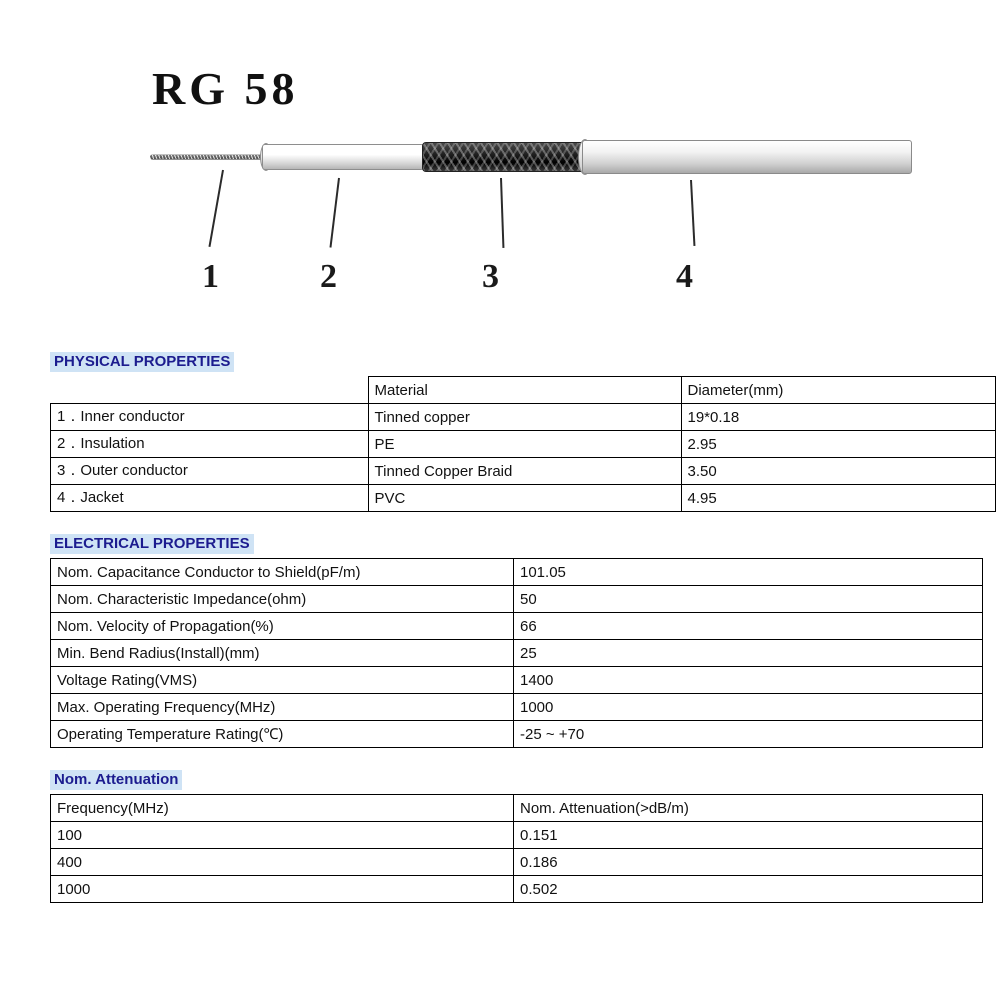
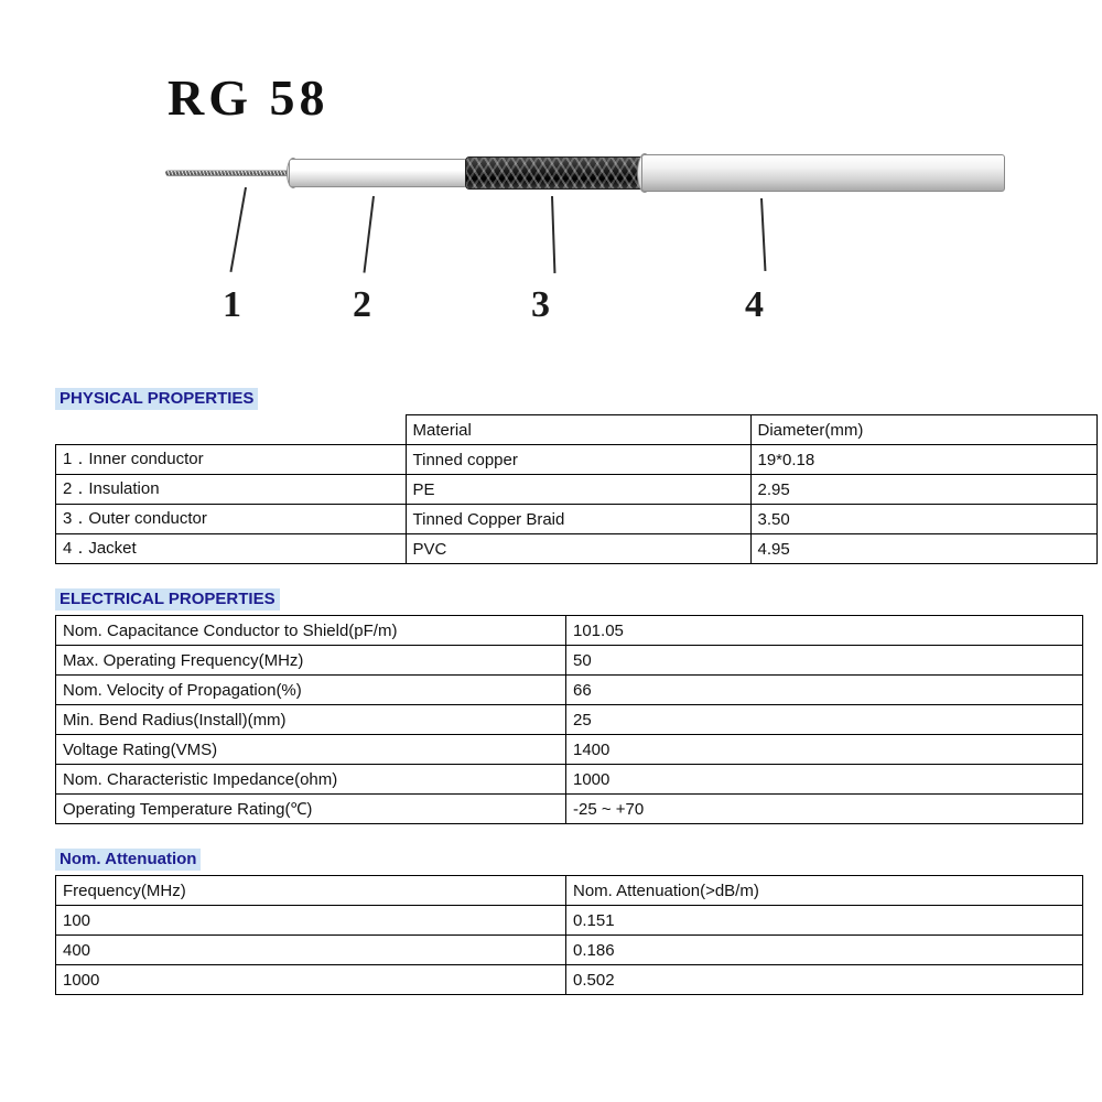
  RG 58
  1
  2
  3
  4
  PHYSICAL PROPERTIES
  	Material	Diameter(mm)
  1．Inner conductor	Tinned copper	19*0.18
  2．Insulation	PE	2.95
  3．Outer conductor	Tinned Copper Braid	3.50
  4．Jacket	PVC	4.95
  ELECTRICAL PROPERTIES
  Nom. Capacitance Conductor to Shield(pF/m)	101.05
- Nom. Characteristic Impedance(ohm)	50
+ Max. Operating Frequency(MHz)	50
  Nom. Velocity of Propagation(%)	66
  Min. Bend Radius(Install)(mm)	25
  Voltage Rating(VMS)	1400
- Max. Operating Frequency(MHz)	1000
+ Nom. Characteristic Impedance(ohm)	1000
  Operating Temperature Rating(℃)	-25 ~ +70
  Nom. Attenuation
  Frequency(MHz)	Nom. Attenuation(>dB/m)
  100	0.151
  400	0.186
  1000	0.502
